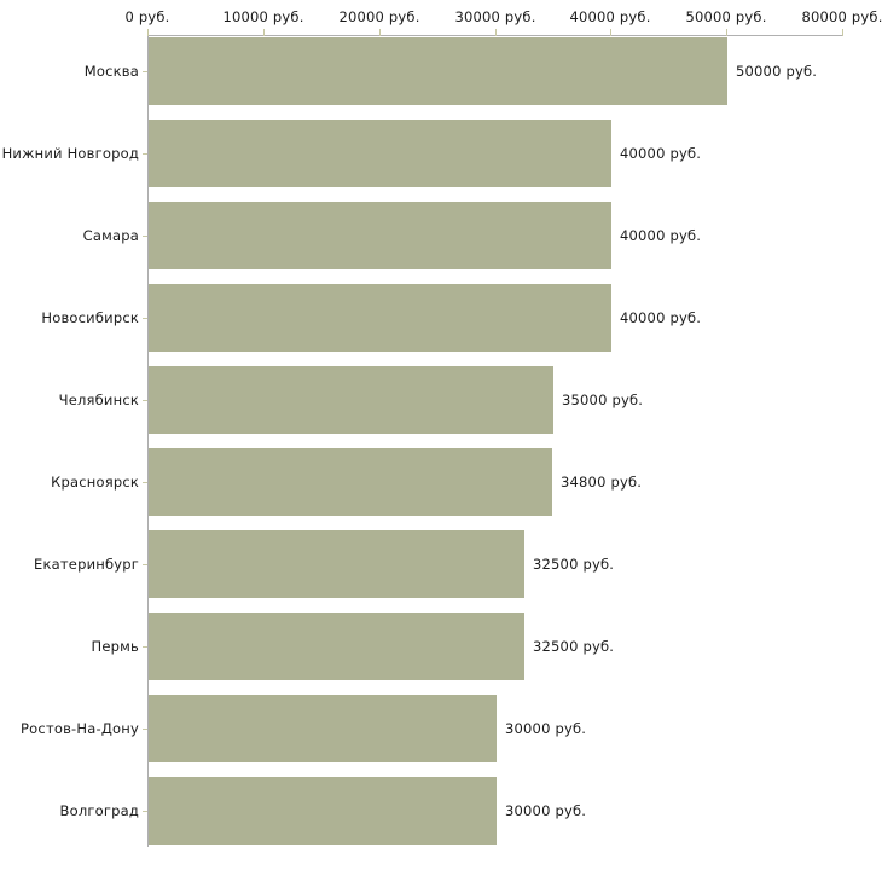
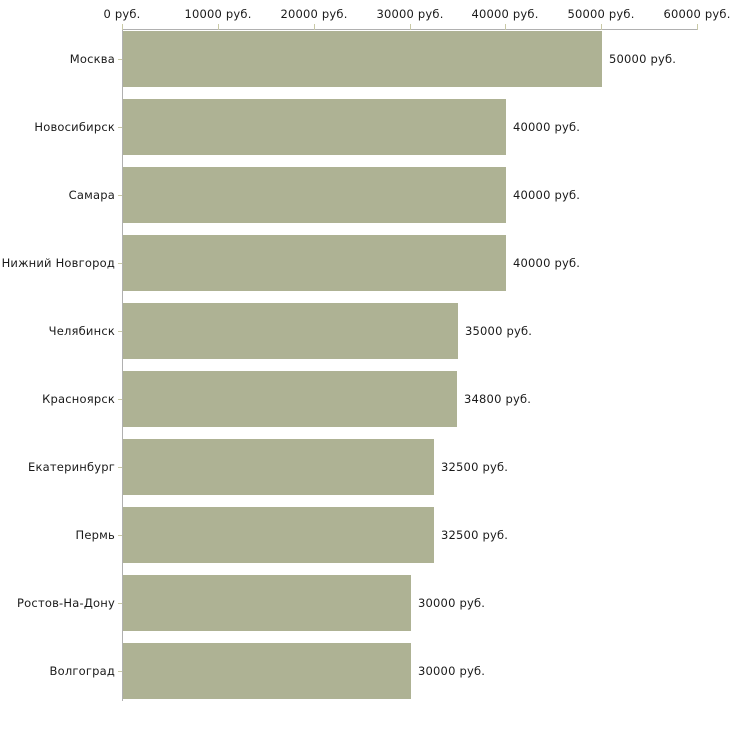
  0 руб.
  10000 руб.
  20000 руб.
  30000 руб.
  40000 руб.
  50000 руб.
- 80000 руб.
+ 60000 руб.
  Москва
  50000 руб.
- Нижний Новгород
+ Новосибирск
  40000 руб.
  Самара
  40000 руб.
- Новосибирск
+ Нижний Новгород
  40000 руб.
  Челябинск
  35000 руб.
  Красноярск
  34800 руб.
  Екатеринбург
  32500 руб.
  Пермь
  32500 руб.
  Ростов-На-Дону
  30000 руб.
  Волгоград
  30000 руб.
